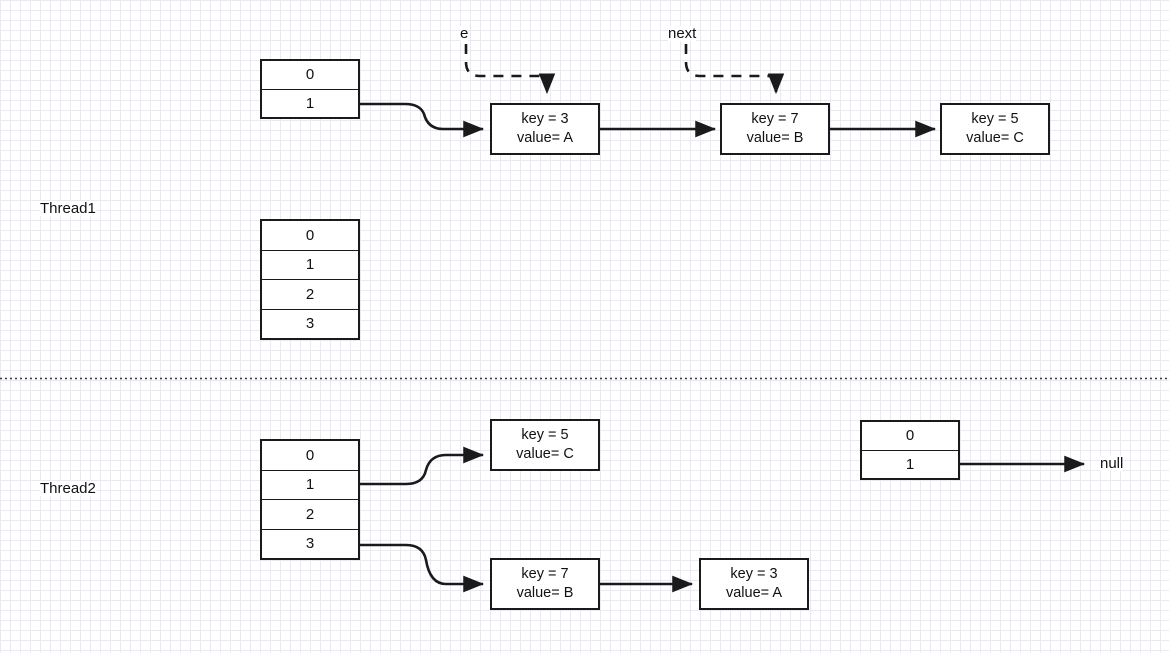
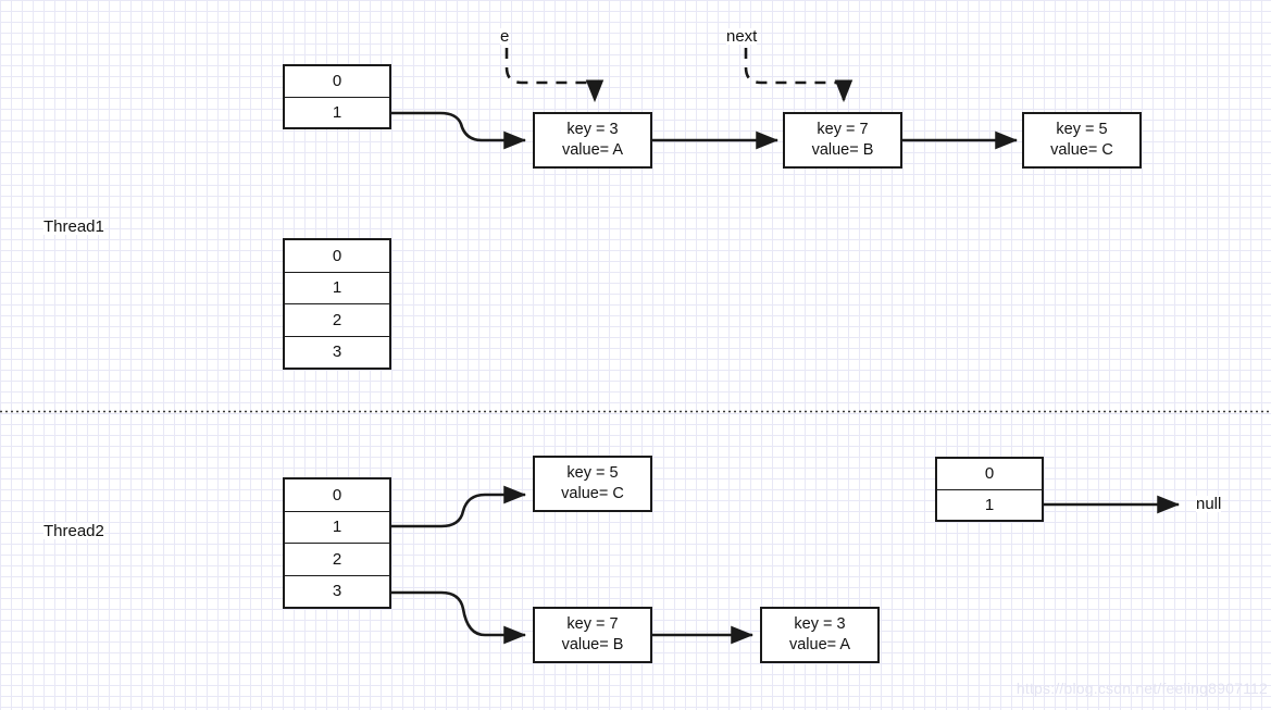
  Thread1
  0
  1
  0
  1
  2
  3
  e
  next
  key = 3
  value= A
  key = 7
  value= B
  key = 5
  value= C
  Thread2
  0
  1
  2
  3
  key = 5
  value= C
  key = 7
  value= B
  key = 3
  value= A
  0
  1
  null
+ https://blog.csdn.net/feeling8907112
